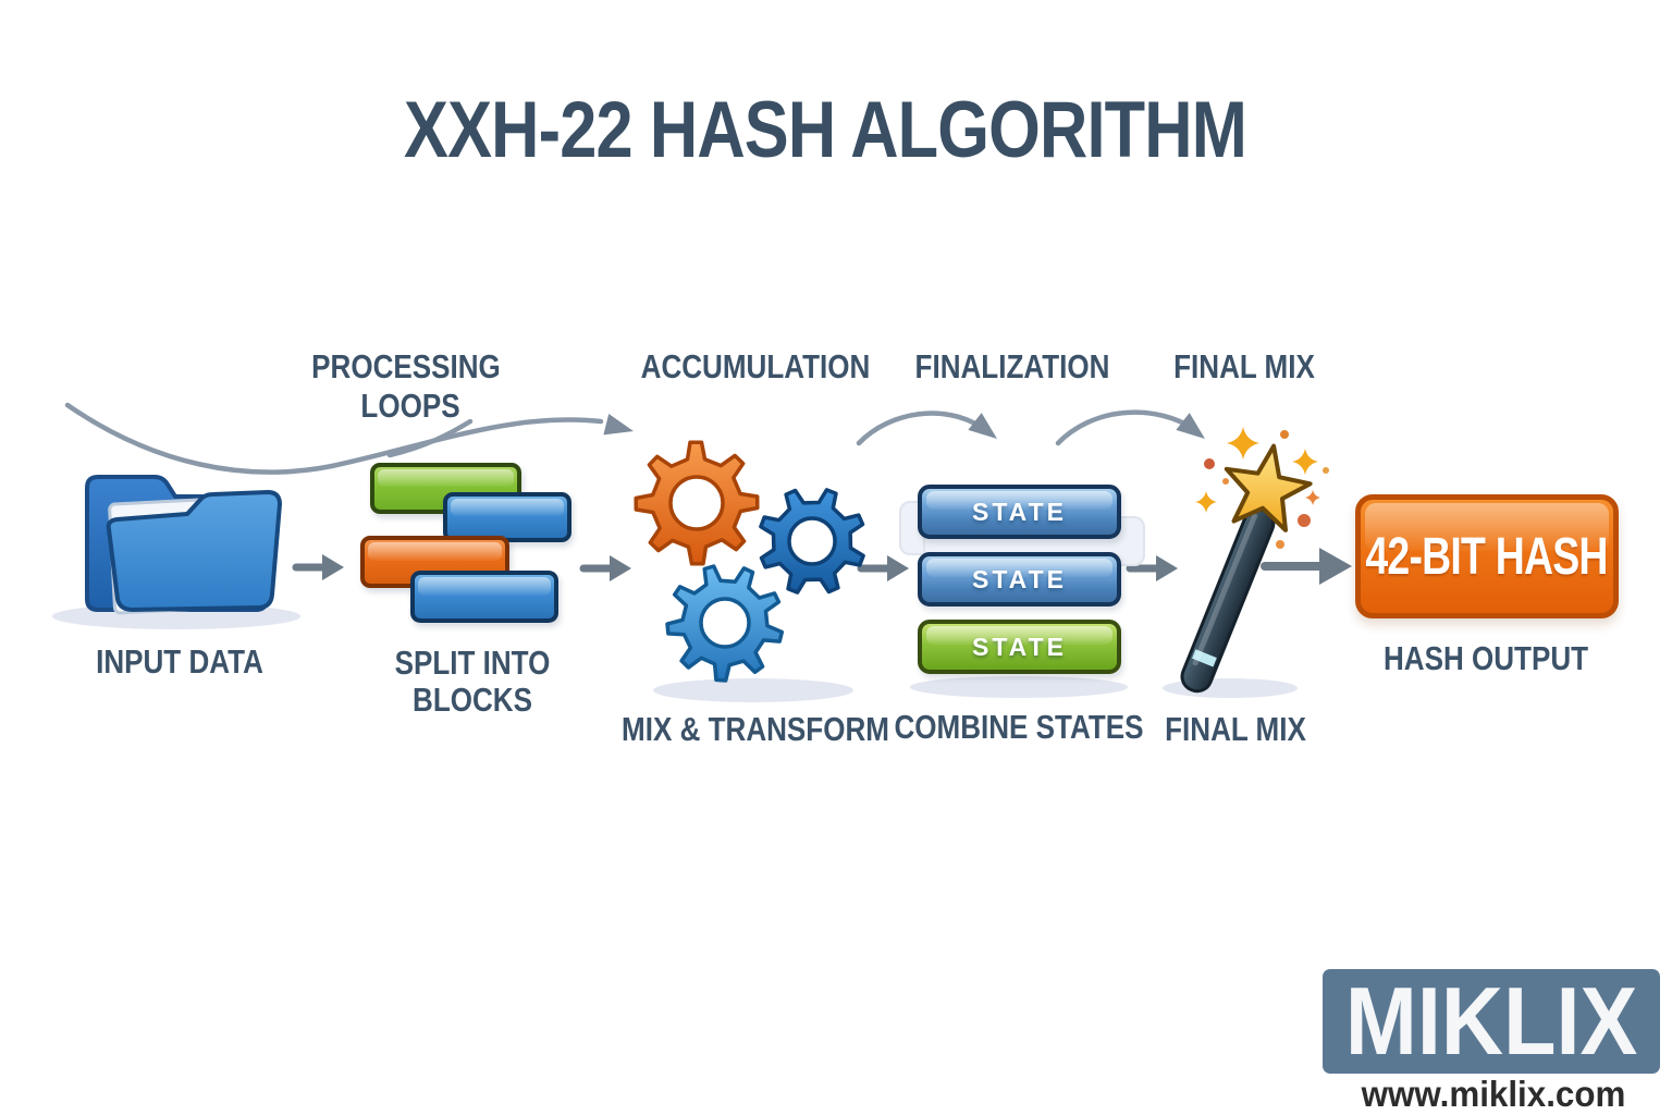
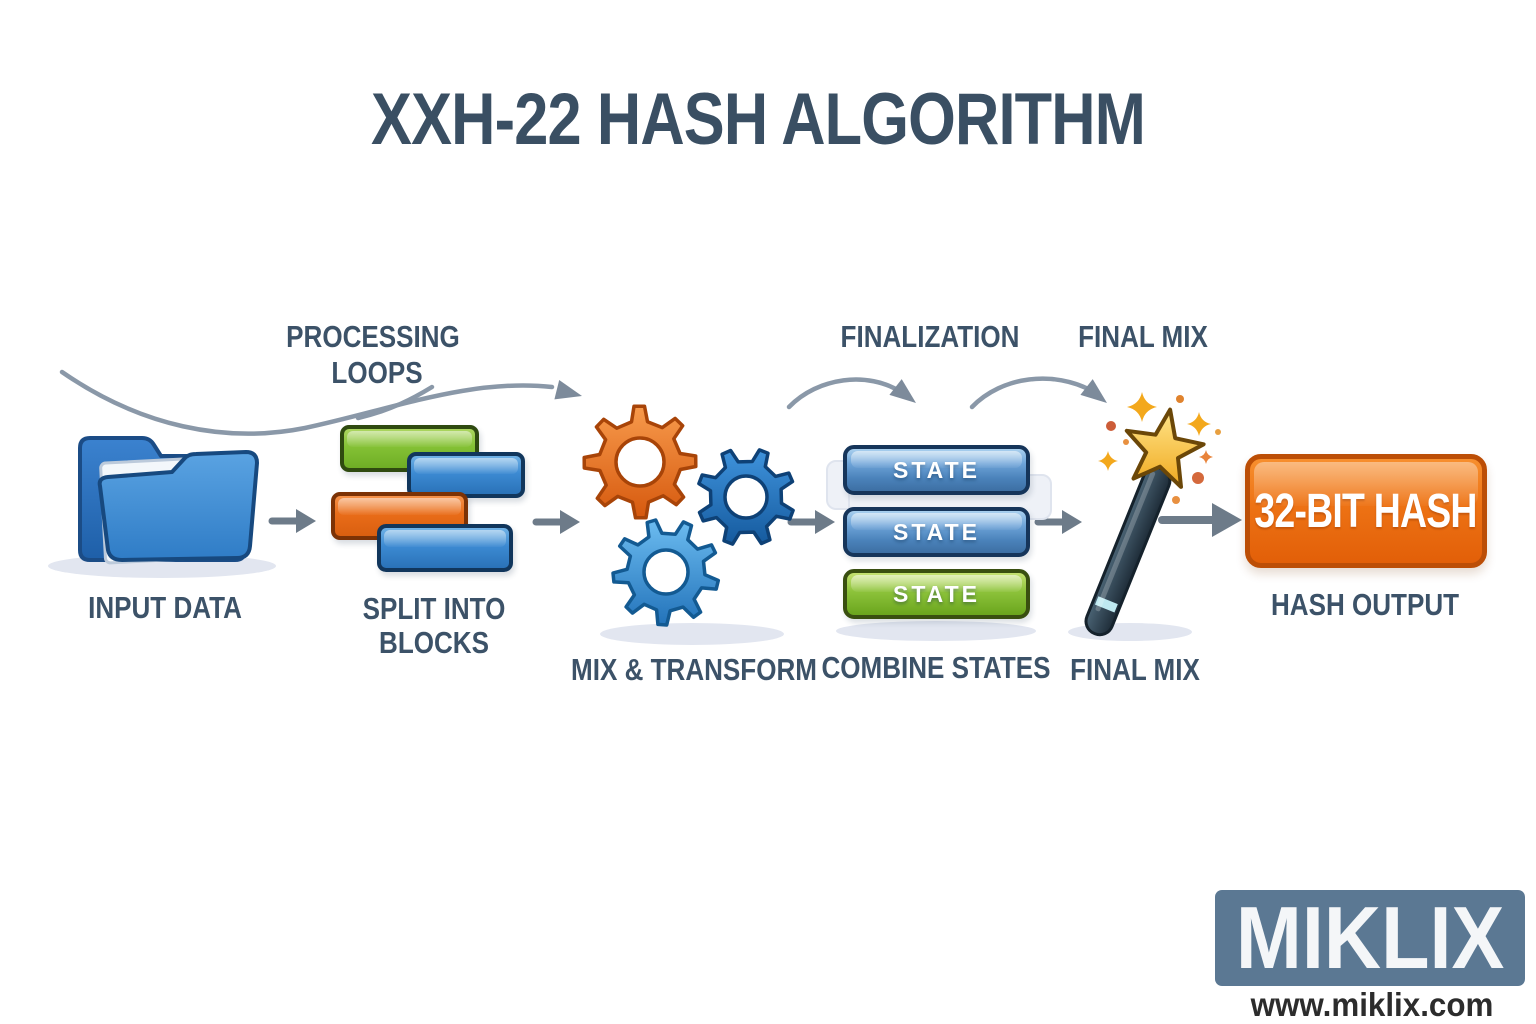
  XXH-22 HASH ALGORITHM
  PROCESSING
  LOOPS
- ACCUMULATION
  FINALIZATION
  FINAL MIX
  STATE
  STATE
  STATE
- 42-BIT HASH
+ 32-BIT HASH
  INPUT DATA
  SPLIT INTO
  BLOCKS
  MIX & TRANSFORM
  COMBINE STATES
  FINAL MIX
  HASH OUTPUT
  MIKLIX
  www.miklix.com
